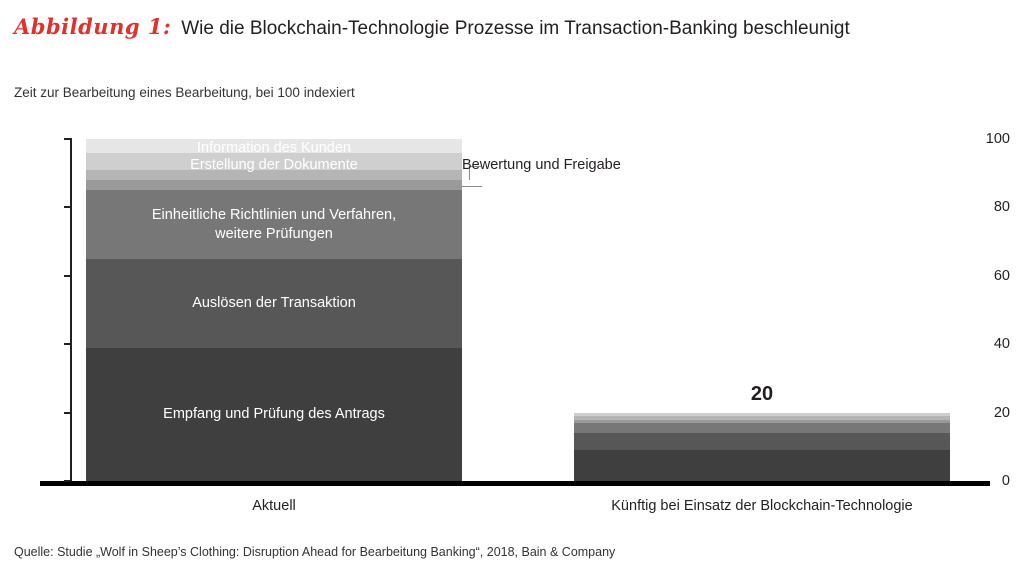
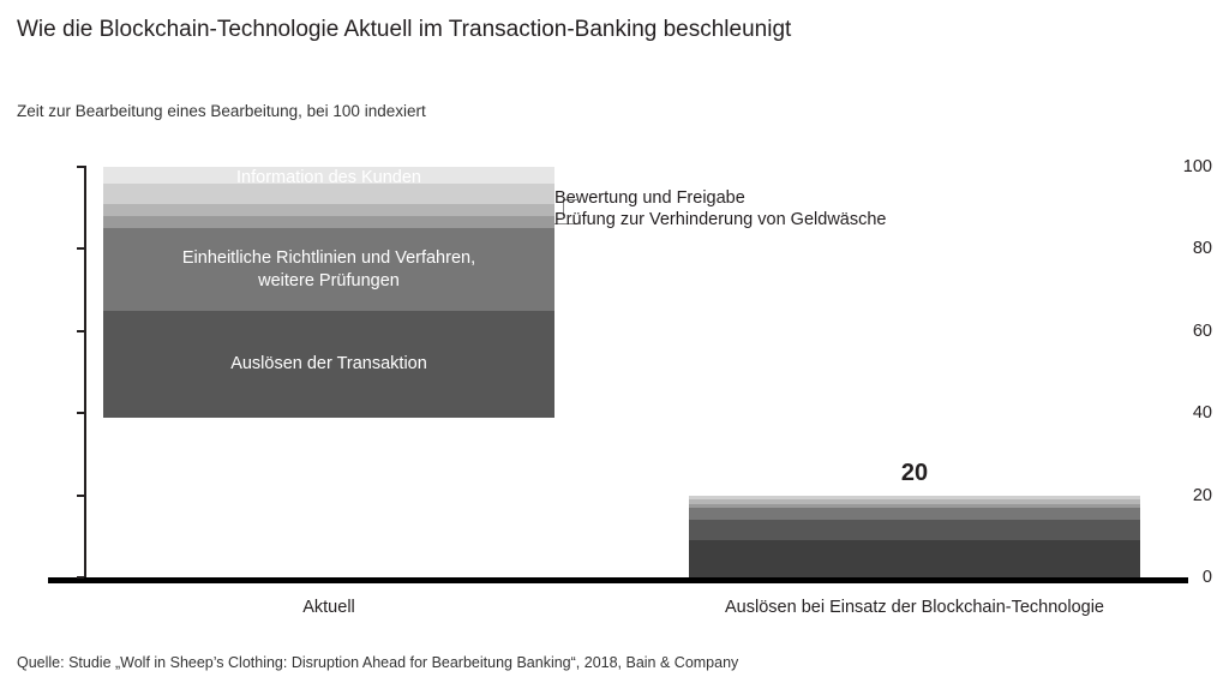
- Abbildung 1:
- Wie die Blockchain-Technologie Prozesse im Transaction-Banking beschleunigt
+ Wie die Blockchain-Technologie Aktuell im Transaction-Banking beschleunigt
  Zeit zur Bearbeitung eines Bearbeitung, bei 100 indexiert
  100
  80
  60
  40
  20
  0
- Empfang und Prüfung des Antrags
  Auslösen der Transaktion
  Einheitliche Richtlinien und Verfahren,
  weitere Prüfungen
  Information des Kunden
- Erstellung der Dokumente
  Bewertung und Freigabe
+ Prüfung zur Verhinderung von Geldwäsche
  20
  Aktuell
- Künftig bei Einsatz der Blockchain-Technologie
+ Auslösen bei Einsatz der Blockchain-Technologie
  Quelle: Studie „Wolf in Sheep’s Clothing: Disruption Ahead for Bearbeitung Banking“, 2018, Bain & Company
